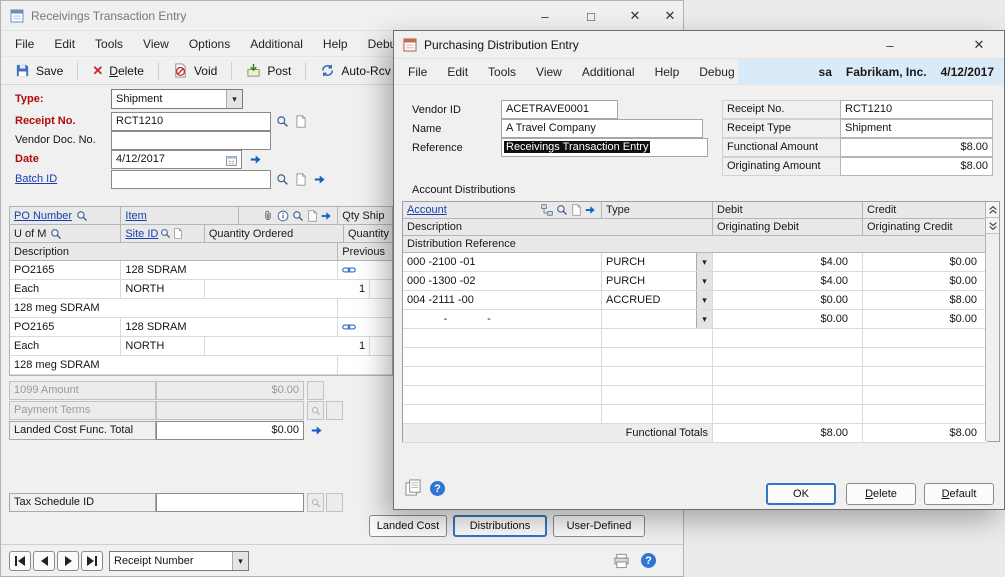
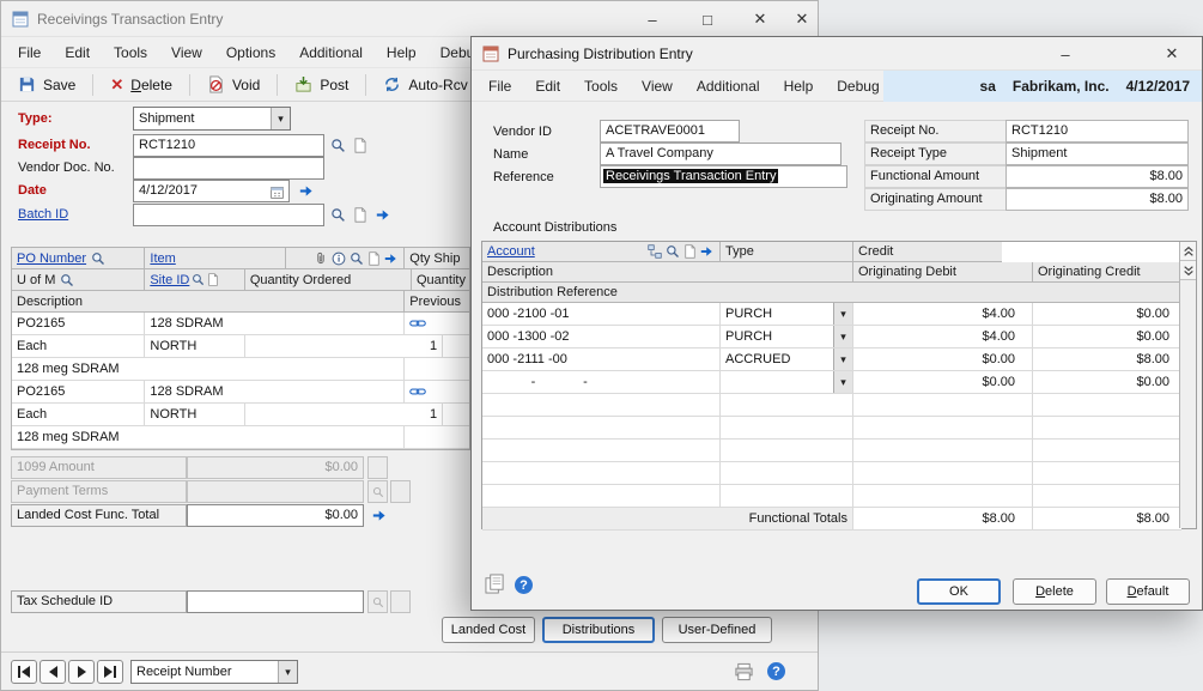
  Receivings Transaction Entry
  –
  □
  ✕
  ✕
  File
  Edit
  Tools
  View
  Options
  Additional
  Help
  Save
  ✕
  Delete
  Void
  Post
  Auto-Rcv
  Type:
  Shipment
  ▾
  Receipt No.
  RCT1210
  Vendor Doc. No.
  Date
  4/12/2017
  Batch ID
  PO Number
  Item
  Qty Ship
  U of M
  Site ID
  Quantity Ordered
  Quantity
  Description
  Previous
  PO2165
  128 SDRAM
  Each
  NORTH
  1
  128 meg SDRAM
  PO2165
  128 SDRAM
  Each
  NORTH
  1
  128 meg SDRAM
  1099 Amount
  $0.00
  Payment Terms
  Landed Cost Func. Total
  $0.00
  Tax Schedule ID
  Landed Cost
  Distributions
  User-Defined
  Receipt Number
  ▾
  ?
  Purchasing Distribution Entry
  –
  ✕
  File
  Edit
  Tools
  View
  Additional
  Help
  Debug
  sa
  Fabrikam, Inc.
  4/12/2017
  Vendor ID
  ACETRAVE0001
  Name
  A Travel Company
  Reference
  Receivings Transaction Entry
  Receipt No.
  RCT1210
  Receipt Type
  Shipment
  Functional Amount
  $8.00
  Originating Amount
  $8.00
  Account Distributions
  Account
  Type
- Debit
  Credit
  Description
  Originating Debit
  Originating Credit
  Distribution Reference
  000 -2100 -01
  PURCH
  ▾
  $4.00
  $0.00
  000 -1300 -02
  PURCH
  ▾
  $4.00
  $0.00
- 004 -2111 -00
+ 000 -2111 -00
  ACCRUED
  ▾
  $0.00
  $8.00
  - -
  ▾
  $0.00
  $0.00
  Functional Totals
  $8.00
  $8.00
  ?
  OK
  Delete
  Default
